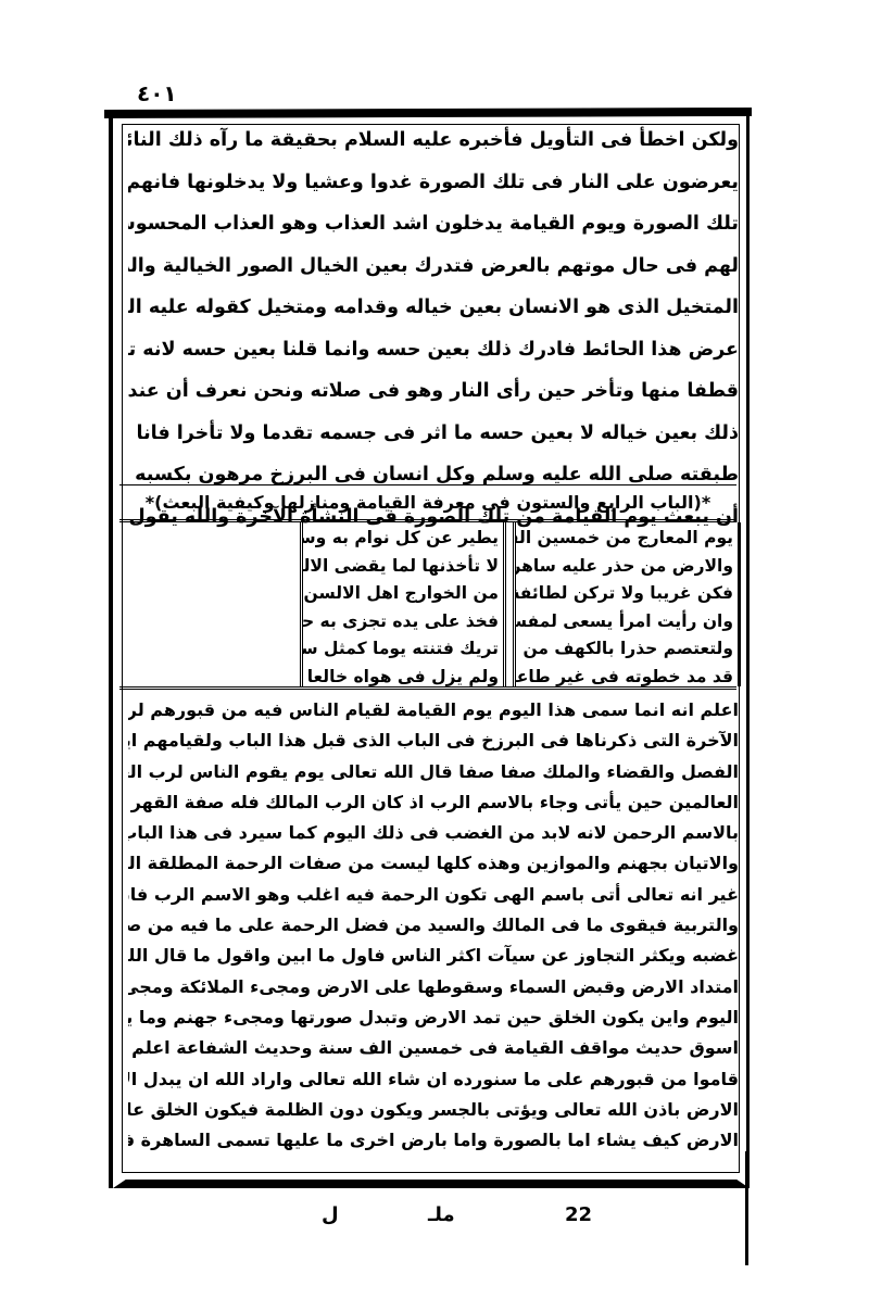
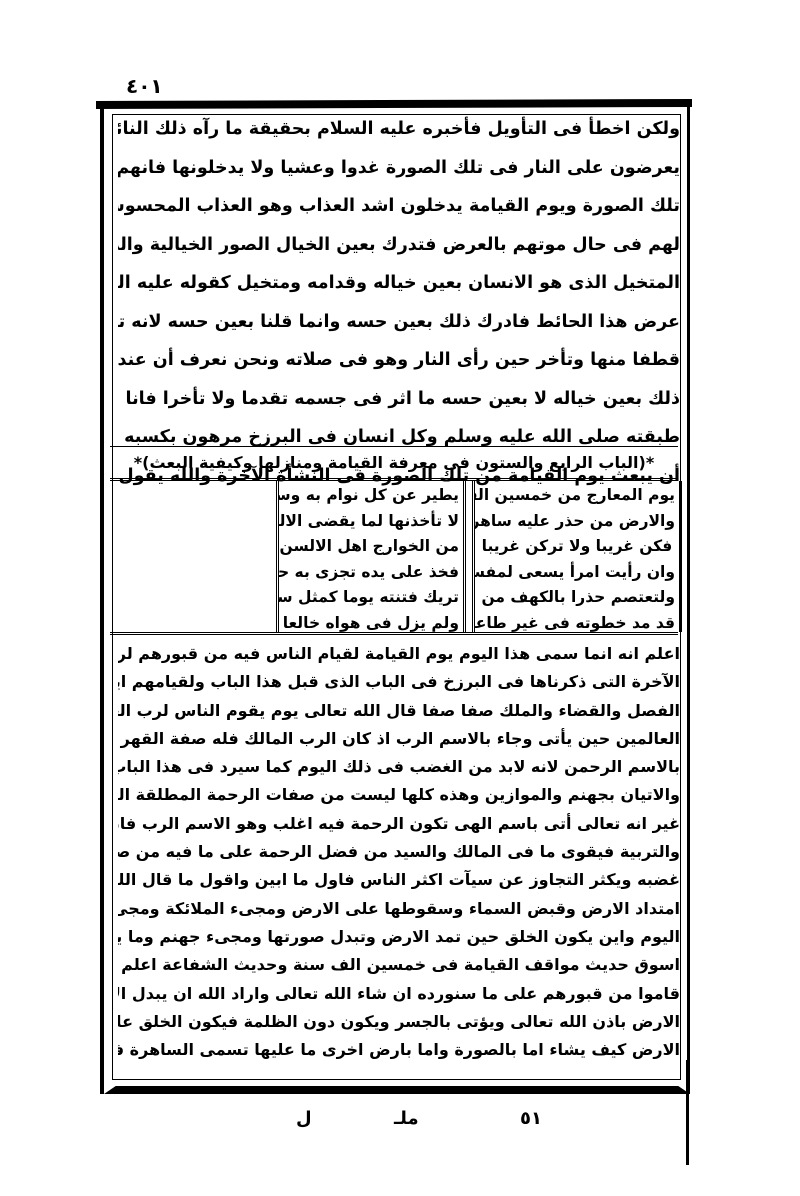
  ٤٠١
  ولكن اخطأ فى التأويل فأخبره عليه السلام بحقيقة ما رآه ذلك النائ
  يعرضون على النار فى تلك الصورة غدوا وعشيا ولا يدخلونها فانهم
  تلك الصورة ويوم القيامة يدخلون اشد العذاب وهو العذاب المحسو
  لهم فى حال موتهم بالعرض فتدرك بعين الخيال الصور الخيالية وال
  المتخيل الذى هو الانسان بعين خياله وقدامه ومتخيل كقوله عليه ال
  عرض هذا الحائط فادرك ذلك بعين حسه وانما قلنا بعين حسه لانه ت
  أن يبعث يوم القيامة من تلك الصورة فى النشأة الآخرة والله يقول
  *(الباب الرابع والستون فى معرفة القيامة ومنازلها وكيفية البعث)*
  يوم المعارج من خمسين ال
  والارض من حذر عليه ساهر
- فكن غريبا ولا تركن لطائفة
+ فكن غريبا ولا تركن غريبا
  وان رأيت امرأ يسعى لمفس
  ولتعتصم حذرا بالكهف من
  قد مد خطوته فى غير طاع
  يطير عن كل نوام به وس
  لا تأخذنها لما يقضى الال
  من الخوارج اهل الالسن
  فخذ على يده تجزى به ح
  تريك فتنته يوما كمثل س
  ولم يزل فى هواه خالعا
  اعلم انه انما سمى هذا اليوم يوم القيامة لقيام الناس فيه من قبورهم لر
  الآخرة التى ذكرناها فى البرزخ فى الباب الذى قبل هذا الباب ولقيامهم اي
  الفصل والقضاء والملك صفا صفا قال الله تعالى يوم يقوم الناس لرب ال
  العالمين حين يأتى وجاء بالاسم الرب اذ كان الرب المالك فله صفة القهر
  بالاسم الرحمن لانه لابد من الغضب فى ذلك اليوم كما سيرد فى هذا الباب
  والاتيان بجهنم والموازين وهذه كلها ليست من صفات الرحمة المطلقة ال
  غير انه تعالى أتى باسم الهى تكون الرحمة فيه اغلب وهو الاسم الرب فا
  والتربية فيقوى ما فى المالك والسيد من فضل الرحمة على ما فيه من ص
  غضبه ويكثر التجاوز عن سيآت اكثر الناس فاول ما ابين واقول ما قال الل
  امتداد الارض وقبض السماء وسقوطها على الارض ومجىء الملائكة ومجى
  اليوم واين يكون الخلق حين تمد الارض وتبدل صورتها ومجىء جهنم وما ي
  اسوق حديث مواقف القيامة فى خمسين الف سنة وحديث الشفاعة اعلم
  قاموا من قبورهم على ما سنورده ان شاء الله تعالى واراد الله ان يبدل ال
  الارض باذن الله تعالى ويؤتى بالجسر ويكون دون الظلمة فيكون الخلق عل
  الارض كيف يشاء اما بالصورة واما بارض اخرى ما عليها تسمى الساهرة ف
  ل
  ملـ
- 22
+ ٥١
